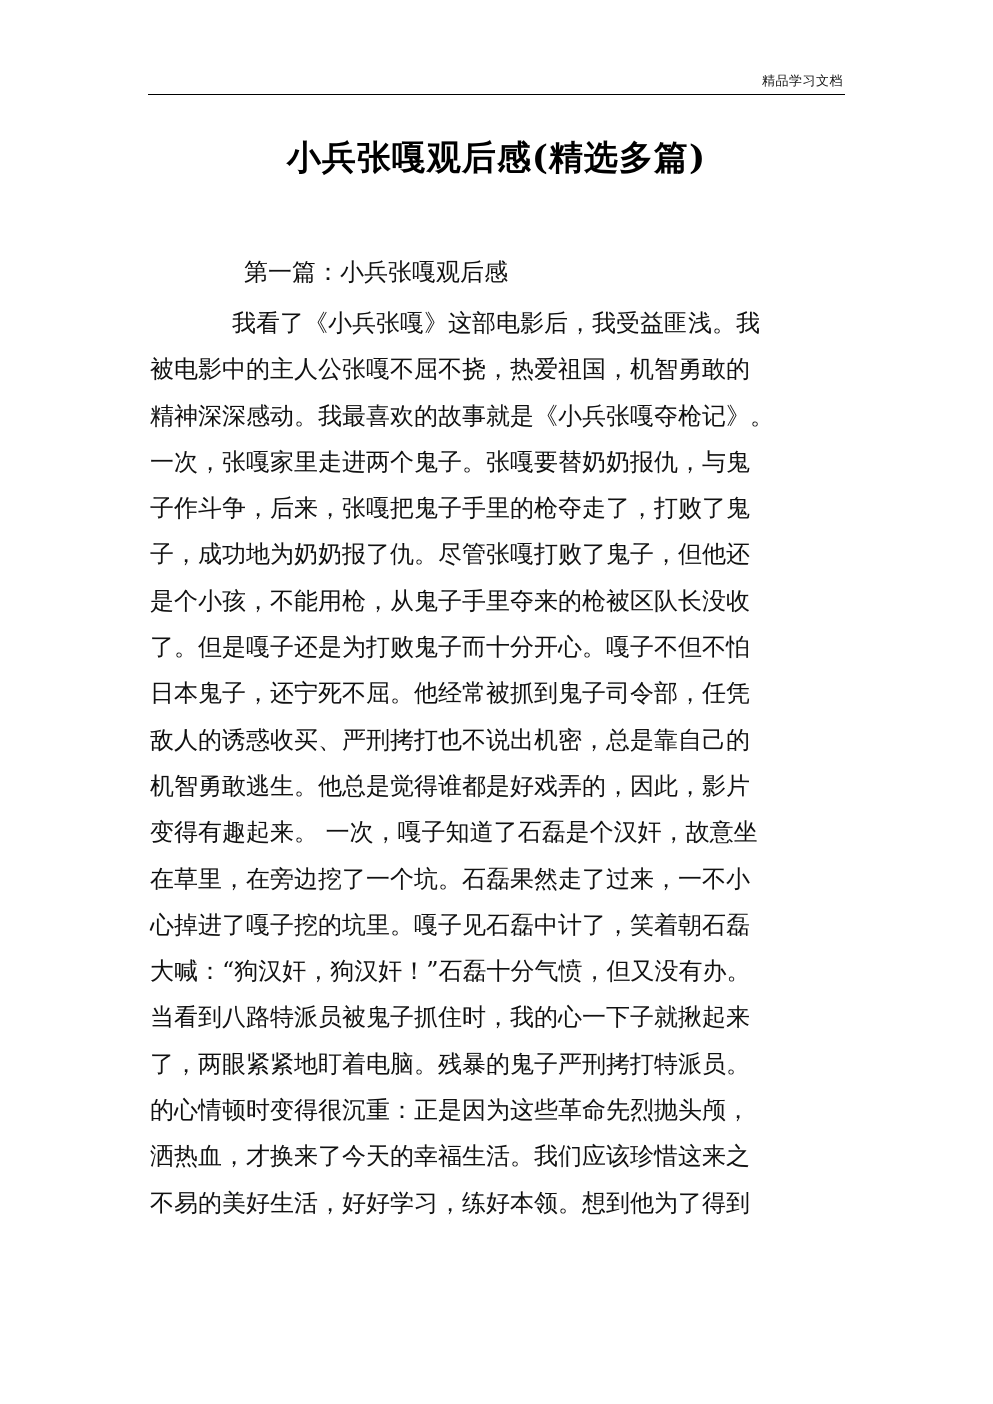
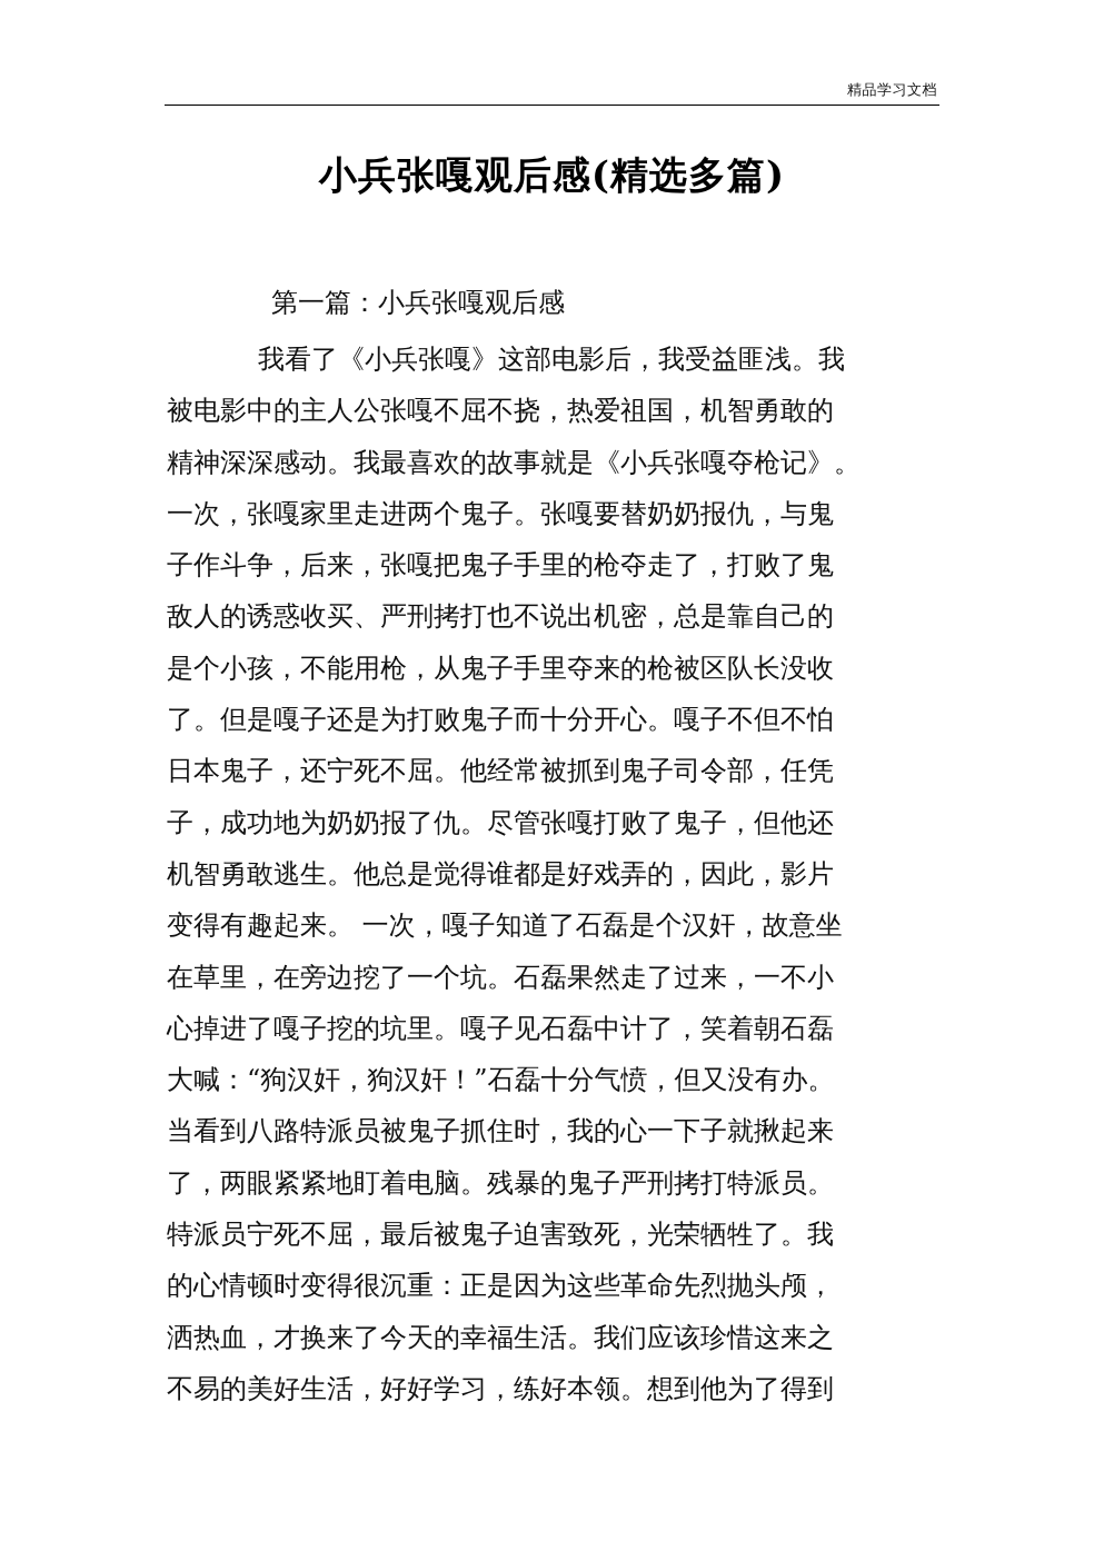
  精品学习文档
  小兵张嘎观后感(精选多篇)
  第一篇：小兵张嘎观后感
  我看了《小兵张嘎》这部电影后，我受益匪浅。我
  被电影中的主人公张嘎不屈不挠，热爱祖国，机智勇敢的
  精神深深感动。我最喜欢的故事就是《小兵张嘎夺枪记》。
  一次，张嘎家里走进两个鬼子。张嘎要替奶奶报仇，与鬼
  子作斗争，后来，张嘎把鬼子手里的枪夺走了，打败了鬼
- 子，成功地为奶奶报了仇。尽管张嘎打败了鬼子，但他还
+ 敌人的诱惑收买、严刑拷打也不说出机密，总是靠自己的
  是个小孩，不能用枪，从鬼子手里夺来的枪被区队长没收
  了。但是嘎子还是为打败鬼子而十分开心。嘎子不但不怕
  日本鬼子，还宁死不屈。他经常被抓到鬼子司令部，任凭
- 敌人的诱惑收买、严刑拷打也不说出机密，总是靠自己的
+ 子，成功地为奶奶报了仇。尽管张嘎打败了鬼子，但他还
  机智勇敢逃生。他总是觉得谁都是好戏弄的，因此，影片
  变得有趣起来。 一次，嘎子知道了石磊是个汉奸，故意坐
  在草里，在旁边挖了一个坑。石磊果然走了过来，一不小
  心掉进了嘎子挖的坑里。嘎子见石磊中计了，笑着朝石磊
  大喊：“狗汉奸，狗汉奸！”石磊十分气愤，但又没有办。
  当看到八路特派员被鬼子抓住时，我的心一下子就揪起来
  了，两眼紧紧地盯着电脑。残暴的鬼子严刑拷打特派员。
+ 特派员宁死不屈，最后被鬼子迫害致死，光荣牺牲了。我
  的心情顿时变得很沉重：正是因为这些革命先烈抛头颅，
  洒热血，才换来了今天的幸福生活。我们应该珍惜这来之
  不易的美好生活，好好学习，练好本领。想到他为了得到
